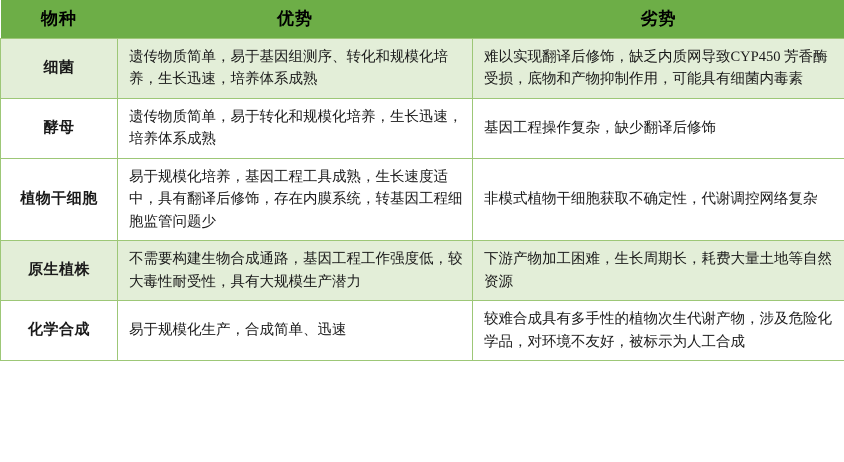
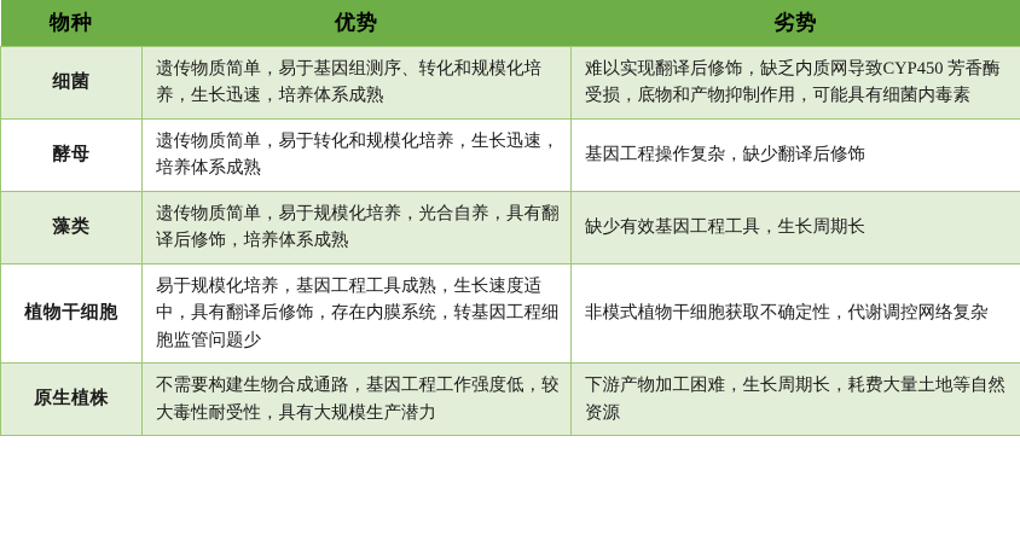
  物种	优势	劣势
  细菌	遗传物质简单，易于基因组测序、转化和规模化培养，生长迅速，培养体系成熟	难以实现翻译后修饰，缺乏内质网导致CYP450 芳香酶受损，底物和产物抑制作用，可能具有细菌内毒素
  酵母	遗传物质简单，易于转化和规模化培养，生长迅速，培养体系成熟	基因工程操作复杂，缺少翻译后修饰
+ 藻类	遗传物质简单，易于规模化培养，光合自养，具有翻译后修饰，培养体系成熟	缺少有效基因工程工具，生长周期长
  植物干细胞	易于规模化培养，基因工程工具成熟，生长速度适中，具有翻译后修饰，存在内膜系统，转基因工程细胞监管问题少	非模式植物干细胞获取不确定性，代谢调控网络复杂
  原生植株	不需要构建生物合成通路，基因工程工作强度低，较大毒性耐受性，具有大规模生产潜力	下游产物加工困难，生长周期长，耗费大量土地等自然资源
- 化学合成	易于规模化生产，合成简单、迅速	较难合成具有多手性的植物次生代谢产物，涉及危险化学品，对环境不友好，被标示为人工合成
